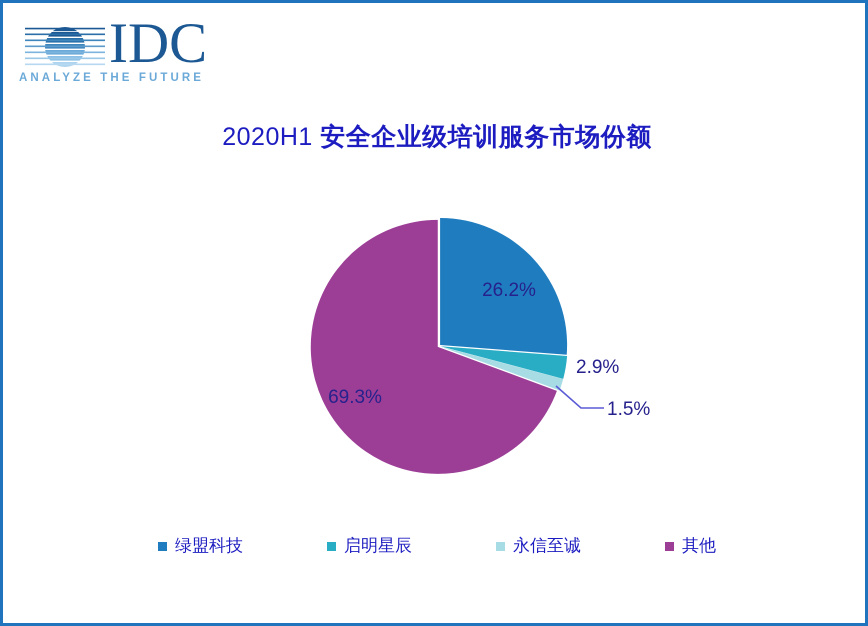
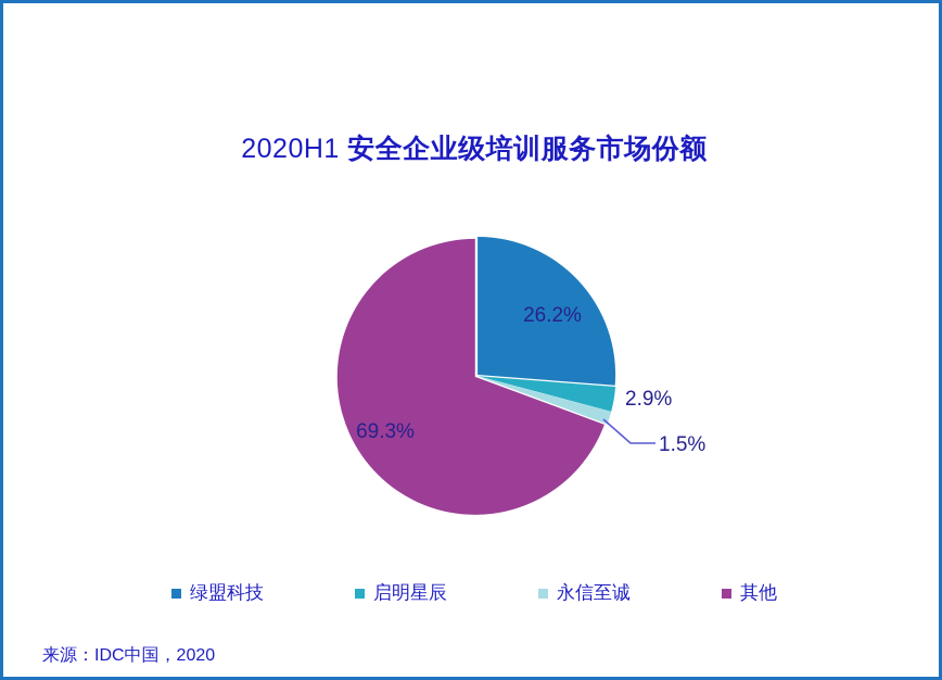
- IDC
- ANALYZE THE FUTURE
  2020H1 安全企业级培训服务市场份额
  26.2%
  2.9%
  1.5%
  69.3%
  绿盟科技
  启明星辰
  永信至诚
  其他
+ 来源：IDC中国，2020
